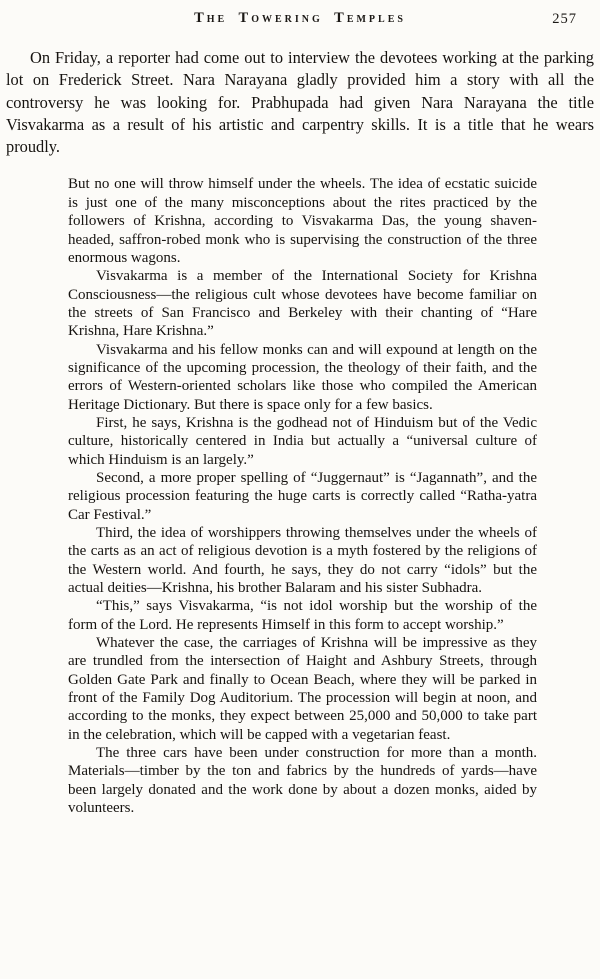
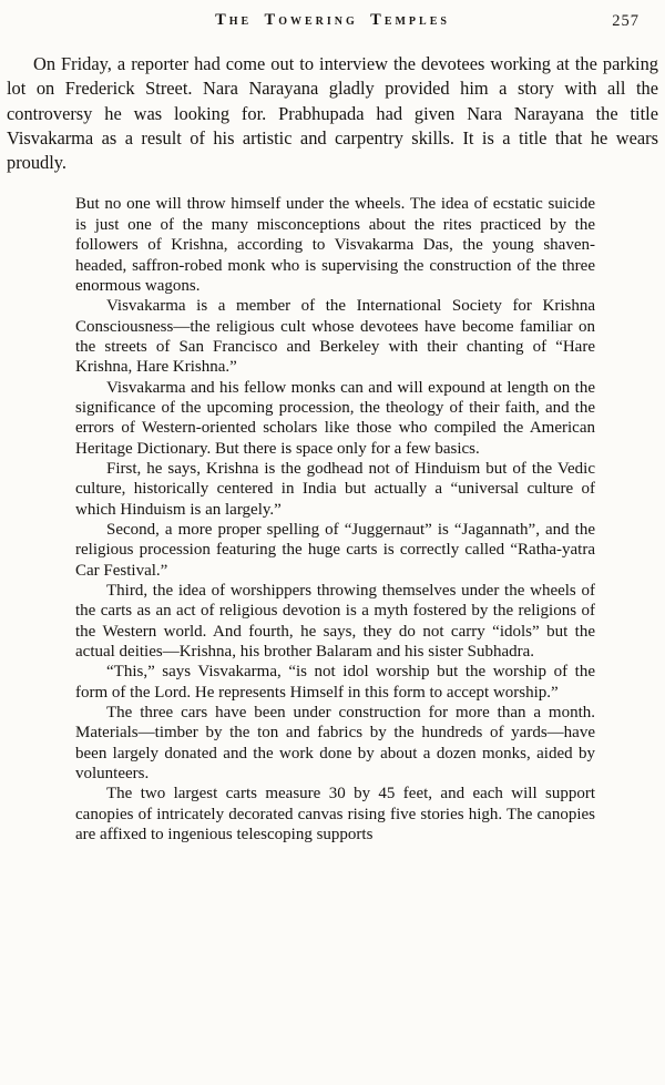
  The Towering Temples
  257
  On Friday, a reporter had come out to interview the devotees working at the parking lot on Frederick Street. Nara Narayana gladly provided him a story with all the controversy he was looking for. Prabhupada had given Nara Narayana the title Visvakarma as a result of his artistic and carpentry skills. It is a title that he wears proudly.
  But no one will throw himself under the wheels. The idea of ecstatic suicide is just one of the many misconceptions about the rites practiced by the followers of Krishna, according to Visvakarma Das, the young shaven-headed, saffron-robed monk who is supervising the construction of the three enormous wagons.
  Visvakarma is a member of the International Society for Krishna Consciousness—the religious cult whose devotees have become familiar on the streets of San Francisco and Berkeley with their chanting of “Hare Krishna, Hare Krishna.”
  Visvakarma and his fellow monks can and will expound at length on the significance of the upcoming procession, the theology of their faith, and the errors of Western-oriented scholars like those who compiled the American Heritage Dictionary. But there is space only for a few basics.
  First, he says, Krishna is the godhead not of Hinduism but of the Vedic culture, historically centered in India but actually a “universal culture of which Hinduism is an largely.”
  Second, a more proper spelling of “Juggernaut” is “Jagannath”, and the religious procession featuring the huge carts is correctly called “Ratha-yatra Car Festival.”
  Third, the idea of worshippers throwing themselves under the wheels of the carts as an act of religious devotion is a myth fostered by the religions of the Western world. And fourth, he says, they do not carry “idols” but the actual deities—Krishna, his brother Balaram and his sister Subhadra.
  “This,” says Visvakarma, “is not idol worship but the worship of the form of the Lord. He represents Himself in this form to accept worship.”
- Whatever the case, the carriages of Krishna will be impressive as they are trundled from the intersection of Haight and Ashbury Streets, through Golden Gate Park and finally to Ocean Beach, where they will be parked in front of the Family Dog Auditorium. The procession will begin at noon, and according to the monks, they expect between 25,000 and 50,000 to take part in the celebration, which will be capped with a vegetarian feast.
  The three cars have been under construction for more than a month. Materials—timber by the ton and fabrics by the hundreds of yards—have been largely donated and the work done by about a dozen monks, aided by volunteers.
+ The two largest carts measure 30 by 45 feet, and each will support canopies of intricately decorated canvas rising five stories high. The canopies are affixed to ingenious telescoping supports
